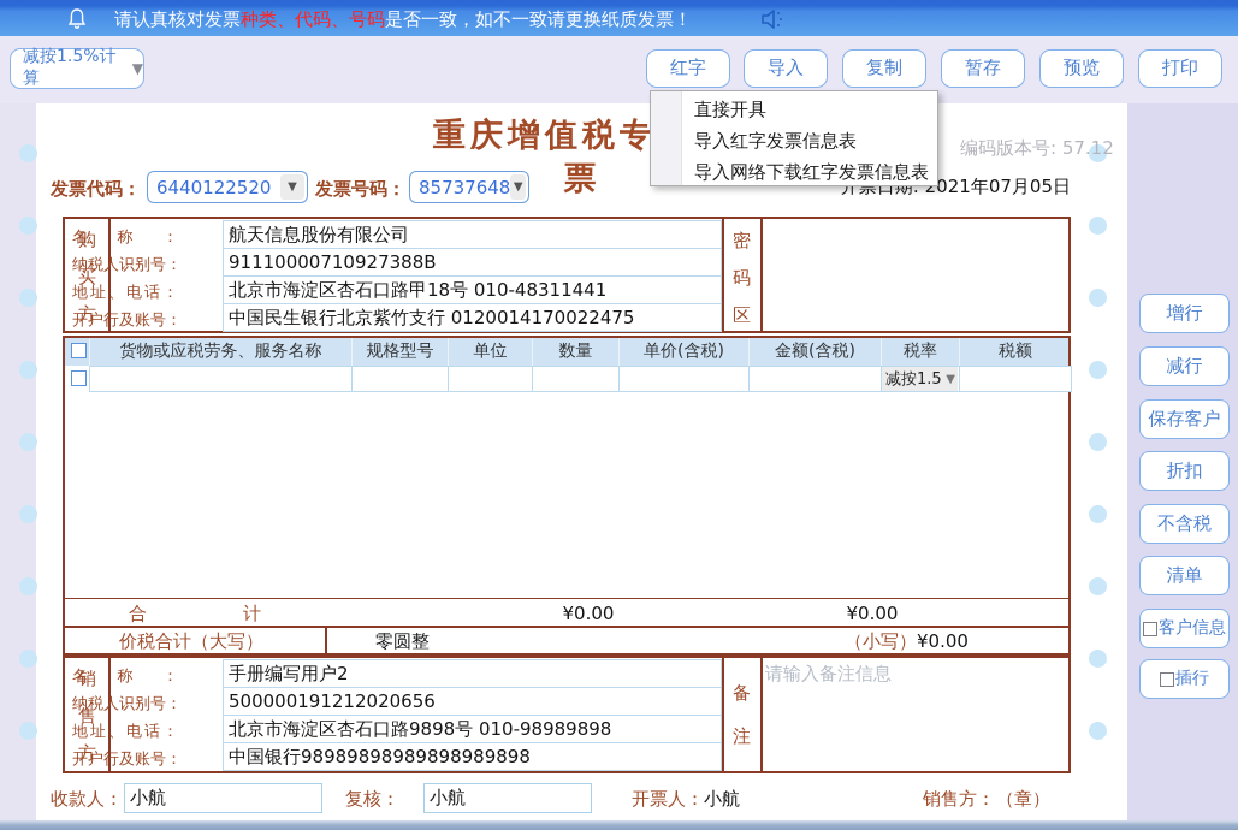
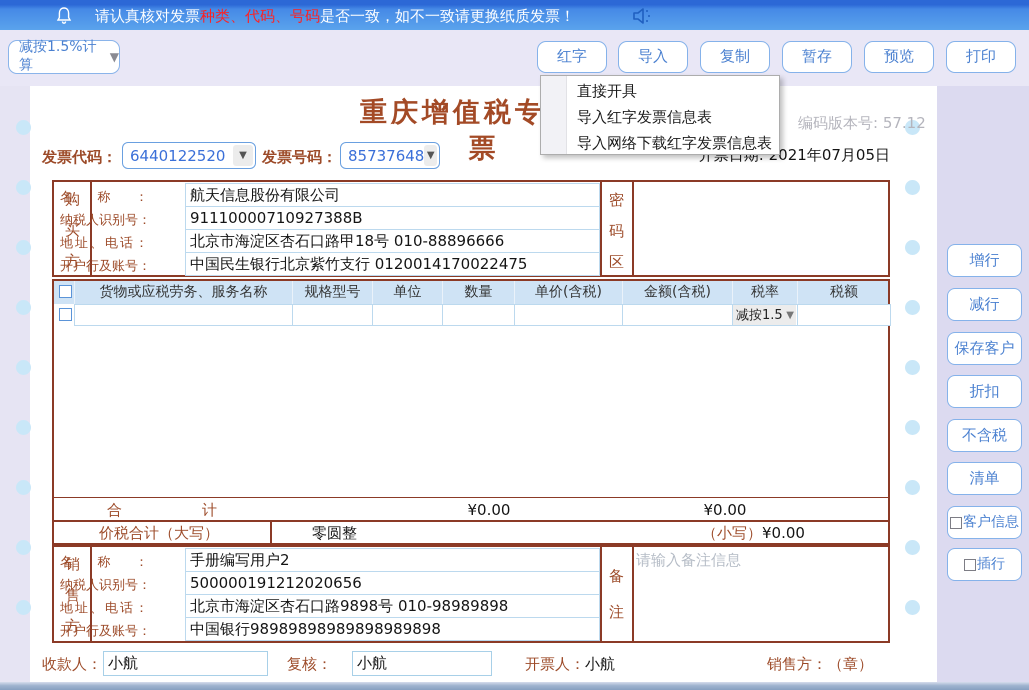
  请认真核对发票种类、代码、号码是否一致，如不一致请更换纸质发票！
  减按1.5%计算
  ▼
  红字
  导入
  复制
  暂存
  预览
  打印
  重庆增值税专票
  编码版本号: 57.12
  开票日期: 2021年07月05日
  发票代码：
  6440122520
  ▼
  发票号码：
  85737648
  ▼
  名称：
  航天信息股份有限公司
  纳税人识别号：
  91110000710927388B
  地址、电话：
- 北京市海淀区杏石口路甲18号 010-48311441
+ 北京市海淀区杏石口路甲18号 010-88896666
  开户行及账号：
  中国民生银行北京紫竹支行 0120014170022475
  购
  买
  方
  密
  码
  区
  货物或应税劳务、服务名称
  规格型号
  单位
  数量
  单价(含税)
  金额(含税)
  税率
  税额
  减按1.5
  ▼
  合计
  ¥0.00
  ¥0.00
  价税合计（大写）
  零圆整
  （小写）¥0.00
  名称：
  手册编写用户2
  纳税人识别号：
  500000191212020656
  地址、电话：
  北京市海淀区杏石口路9898号 010-98989898
  开户行及账号：
  中国银行98989898989898989898
  销
  售
  方
  备
  注
  请输入备注信息
  收款人：
  小航
  复核：
  小航
  开票人：
  小航
  销售方：
  （章）
  直接开具
  导入红字发票信息表
  导入网络下载红字发票信息表
  增行
  减行
  保存客户
  折扣
  不含税
  清单
  客户信息
  插行
